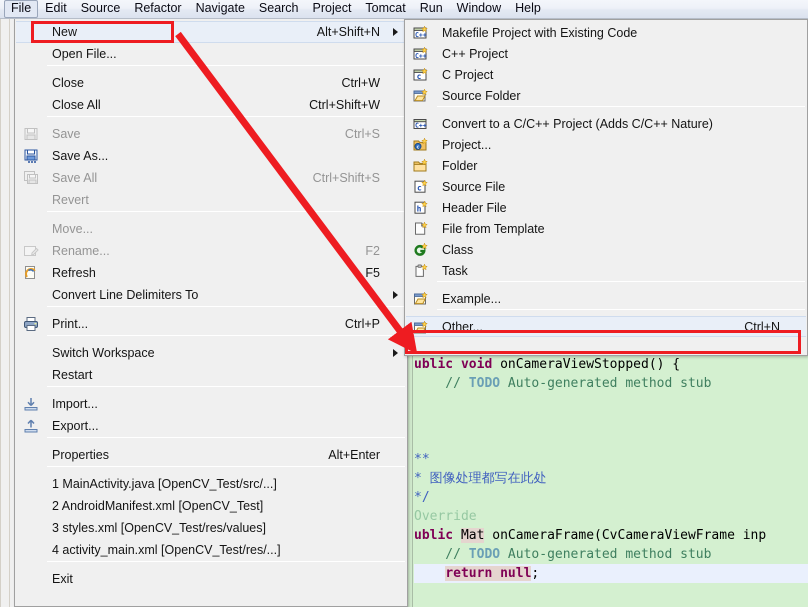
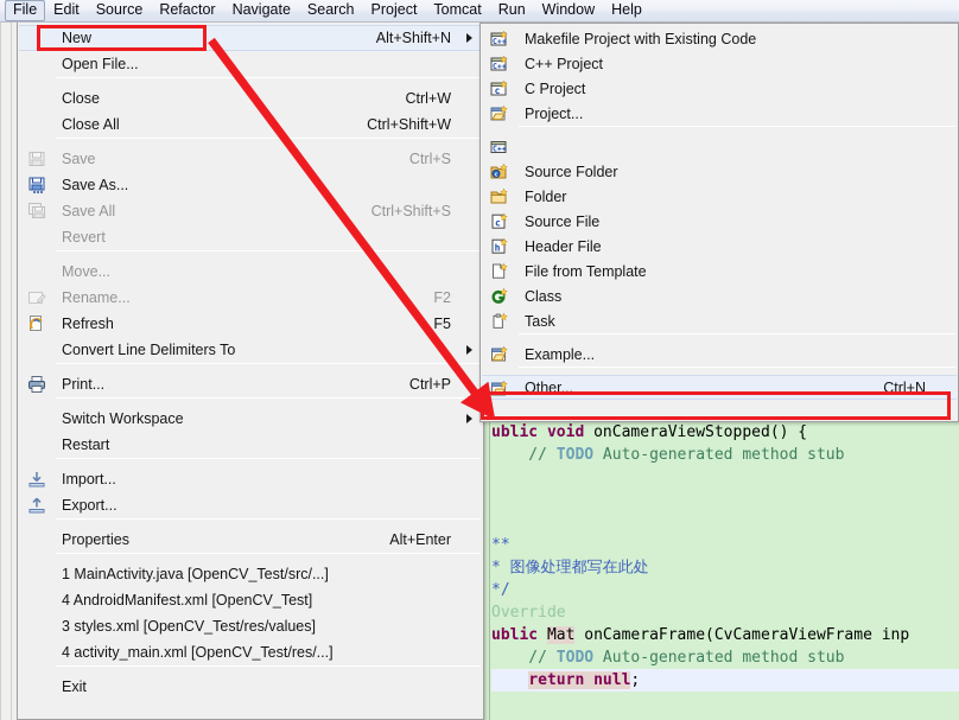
  ublic void onCameraViewStopped() {
  // TODO Auto-generated method stub
  **
  * 图像处理都写在此处
  */
  Override
  ublic Mat onCameraFrame(CvCameraViewFrame inp
  // TODO Auto-generated method stub
  return null;
  New
  Alt+Shift+N
  Open File...
  Close
  Ctrl+W
  Close All
  Ctrl+Shift+W
  Save
  Ctrl+S
  Save As...
  Save All
  Ctrl+Shift+S
  Revert
  Move...
  Rename...
  F2
  Refresh
  F5
  Convert Line Delimiters To
  Print...
  Ctrl+P
  Switch Workspace
  Restart
  Import...
  Export...
  Properties
  Alt+Enter
  1 MainActivity.java [OpenCV_Test/src/...]
- 2 AndroidManifest.xml [OpenCV_Test]
+ 4 AndroidManifest.xml [OpenCV_Test]
  3 styles.xml [OpenCV_Test/res/values]
  4 activity_main.xml [OpenCV_Test/res/...]
  Exit
  Makefile Project with Existing Code
  C++
  C++ Project
  c
  C Project
- Source Folder
+ Project...
  C++
- Convert to a C/C++ Project (Adds C/C++ Nature)
- Project...
+ Source Folder
  Folder
  c
  Source File
  h
  Header File
  File from Template
  Class
  Task
  Example...
  Other...
  Ctrl+N
  File
  Edit
  Source
  Refactor
  Navigate
  Search
  Project
  Tomcat
  Run
  Window
  Help
